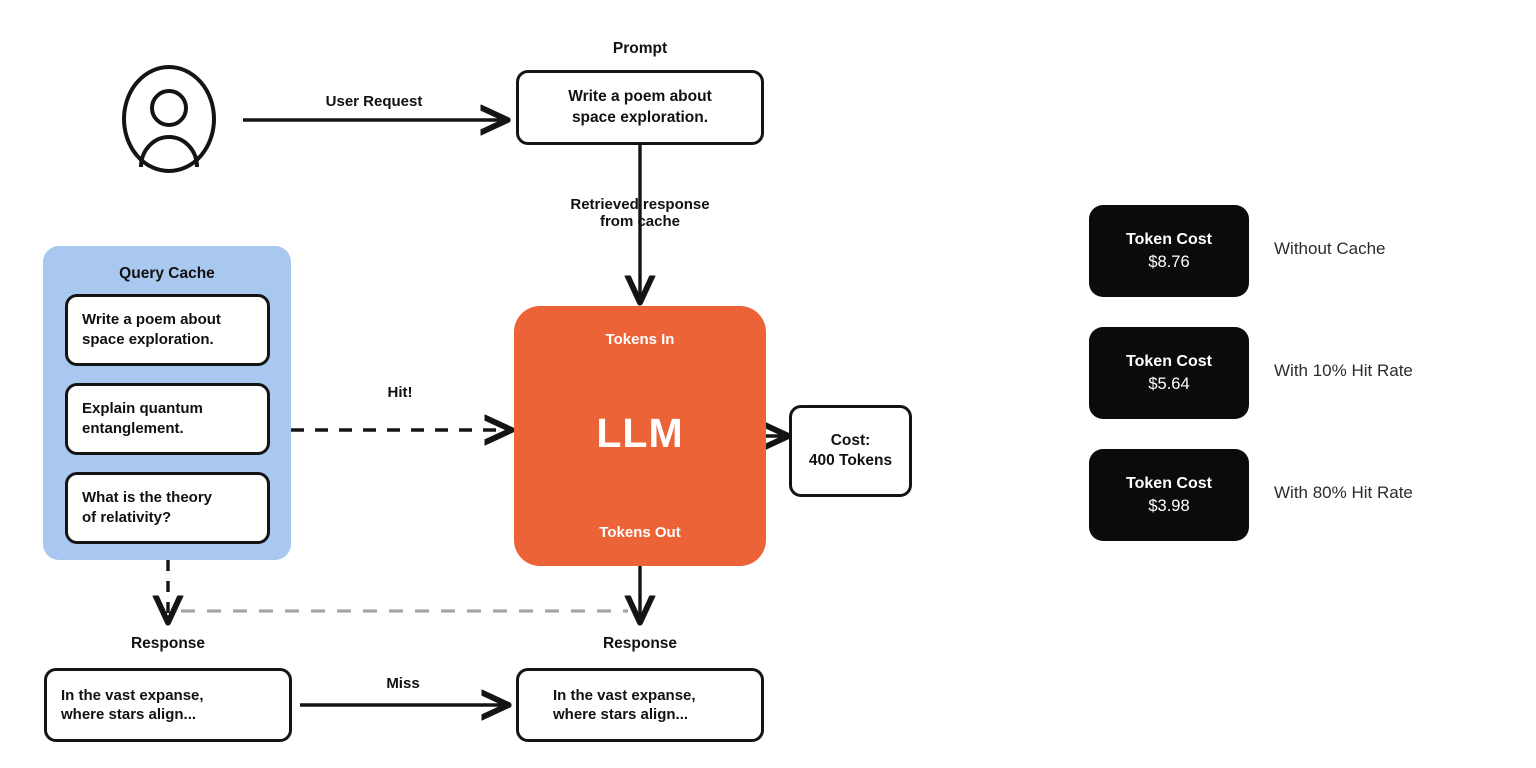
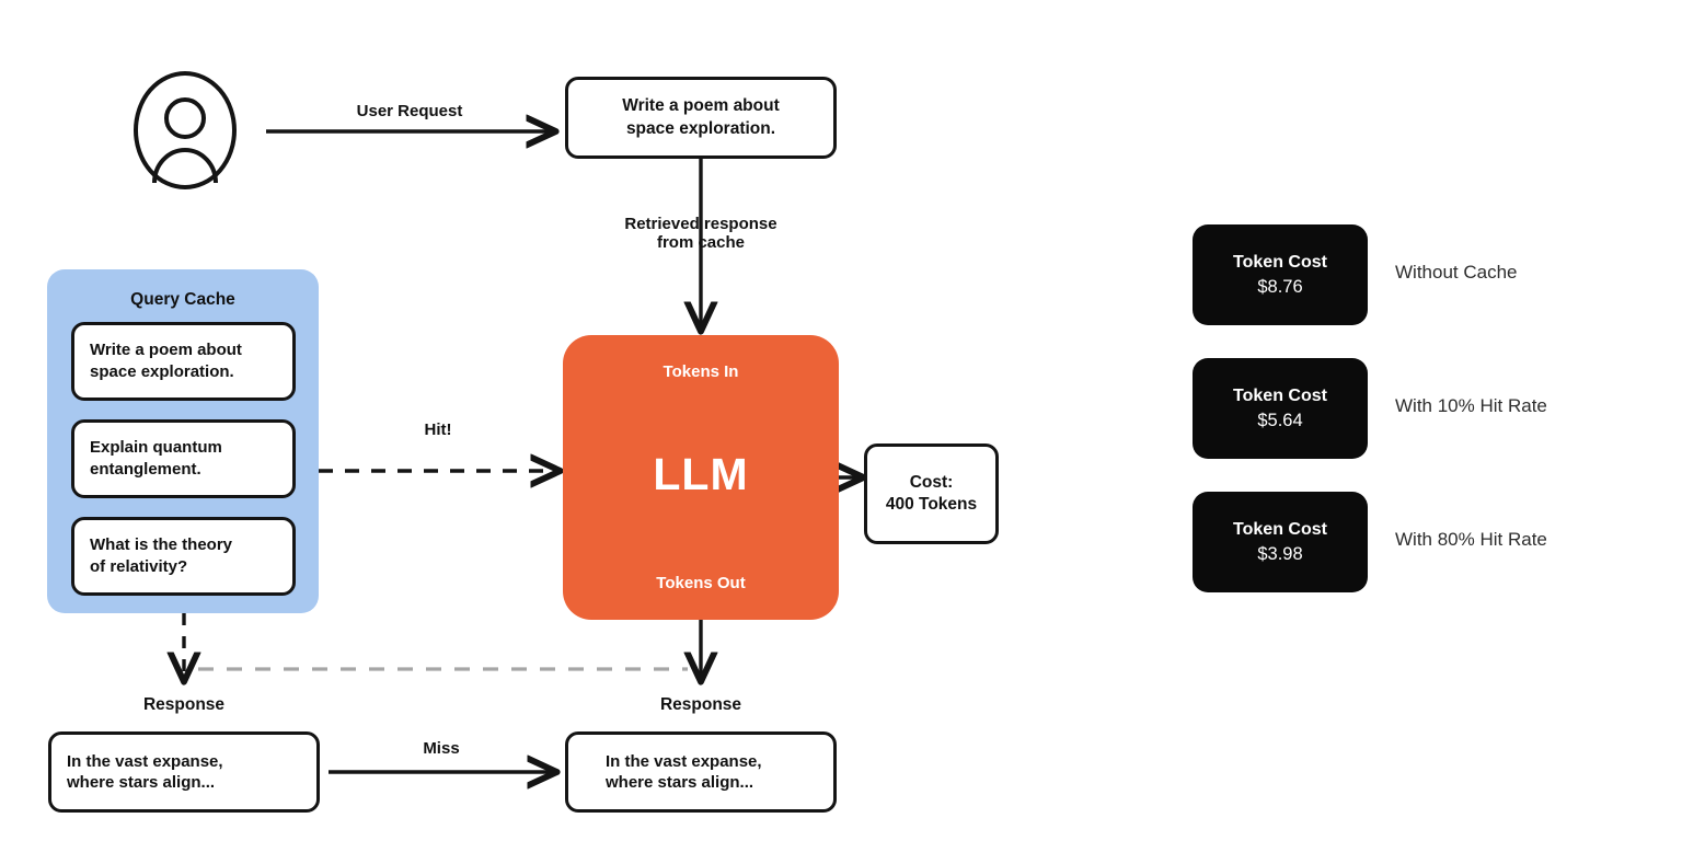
  User Request
- Prompt
  Write a poem about
  space exploration.
  Retrieved response
  from cache
  Query Cache
  Write a poem about
  space exploration.
  Explain quantum
  entanglement.
  What is the theory
  of relativity?
  Hit!
  Tokens In
  LLM
  Tokens Out
  Cost:
  400 Tokens
  Response
  In the vast expanse,
  where stars align...
  Miss
  Response
  In the vast expanse,
  where stars align...
  Token Cost
  $8.76
  Without Cache
  Token Cost
  $5.64
  With 10% Hit Rate
  Token Cost
  $3.98
  With 80% Hit Rate
